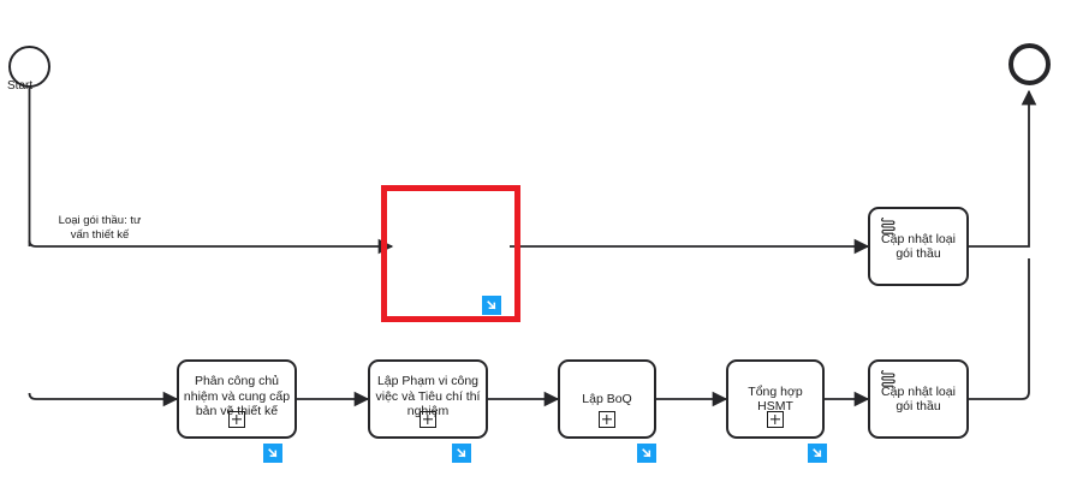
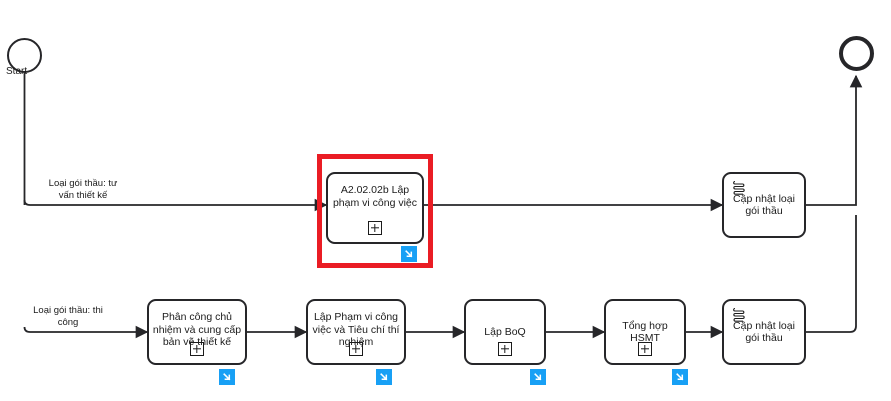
  Start
  Loại gói thầu: tư
  vấn thiết kế
+ Loại gói thầu: thi
+ công
+ A2.02.02b Lập phạm vi công việc
  Cập nhật loại gói thầu
  Phân công chủ nhiệm và cung cấp bản viết kế
  Lập Phạm vi công việc và Tiêu chí thí ngm
  Lập BoQ
  Tổng hợp HSMT
  Cập nhật loại gói thầu
